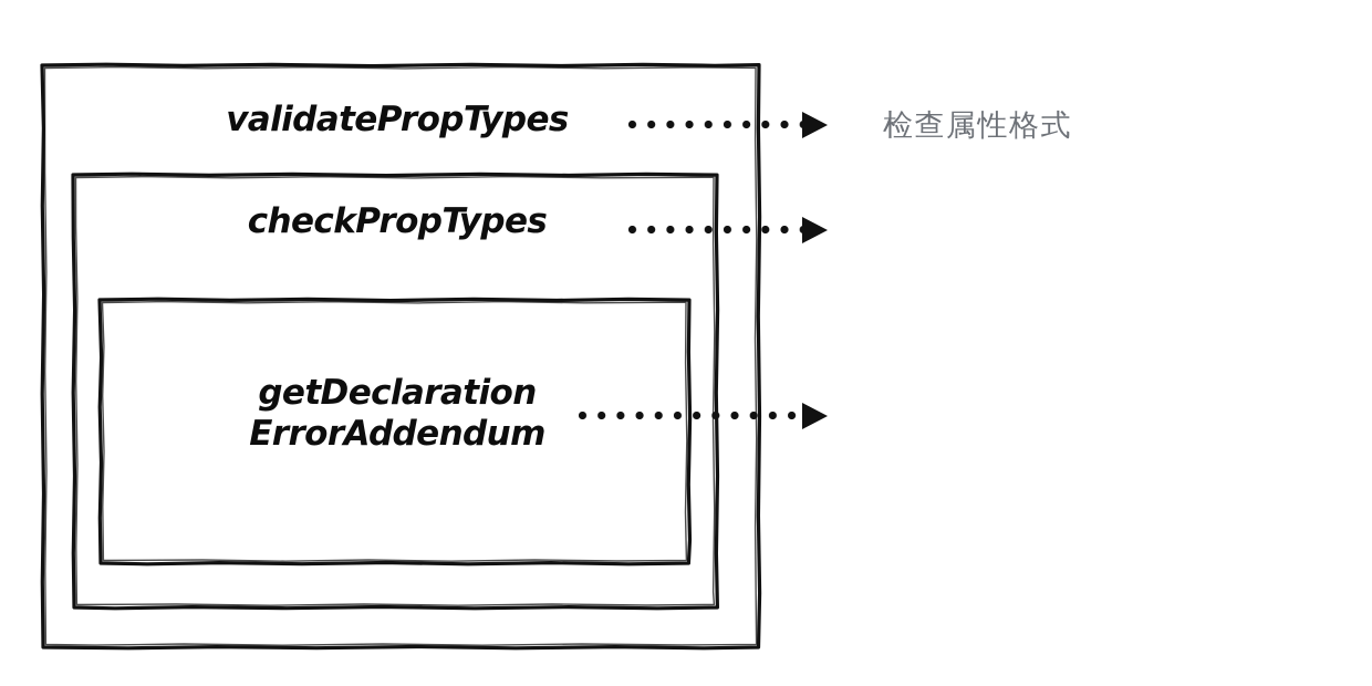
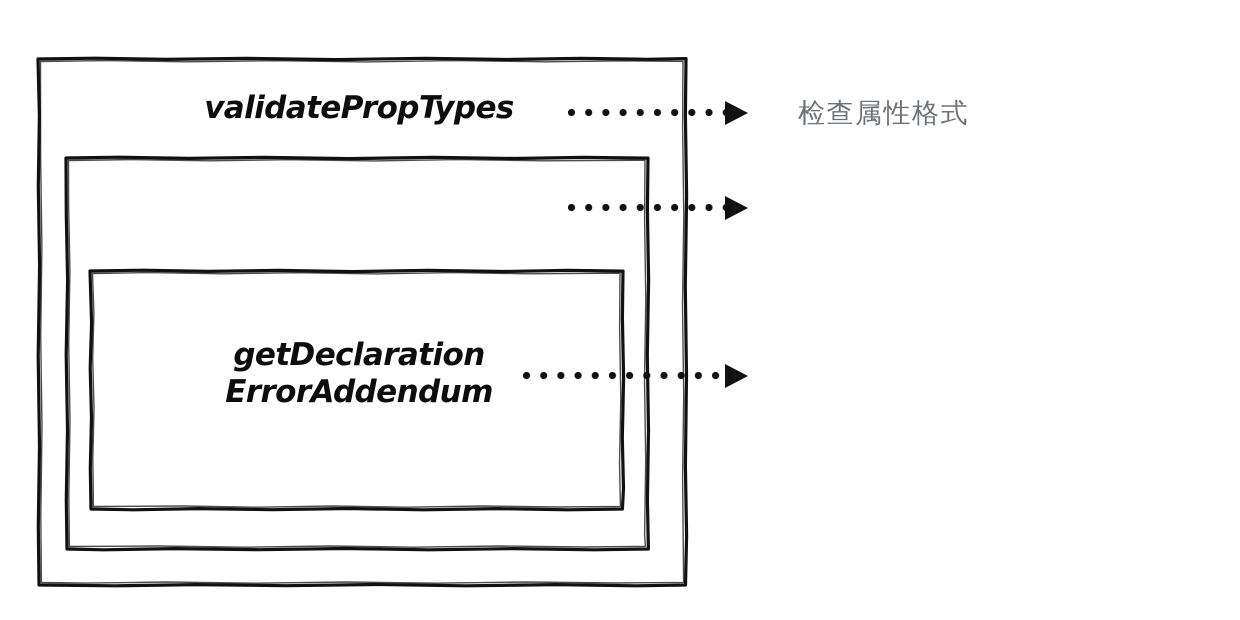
  validatePropTypes
- checkPropTypes
  getDeclaration
  ErrorAddendum
  检查属性格式
